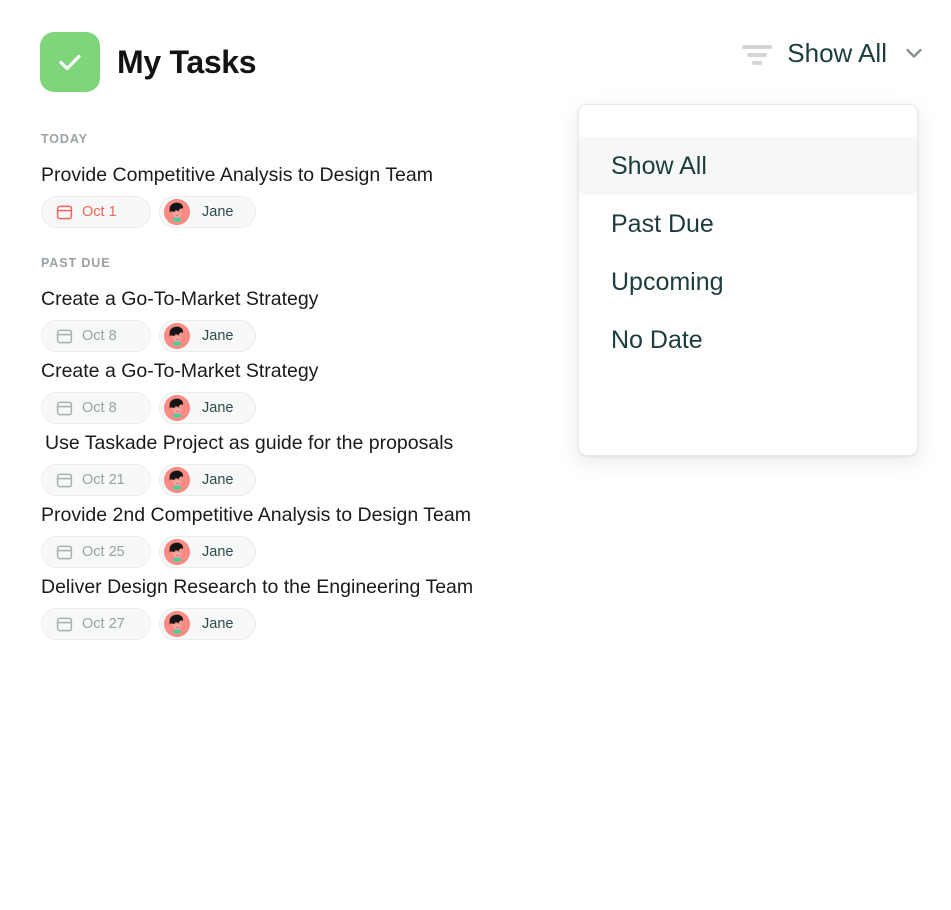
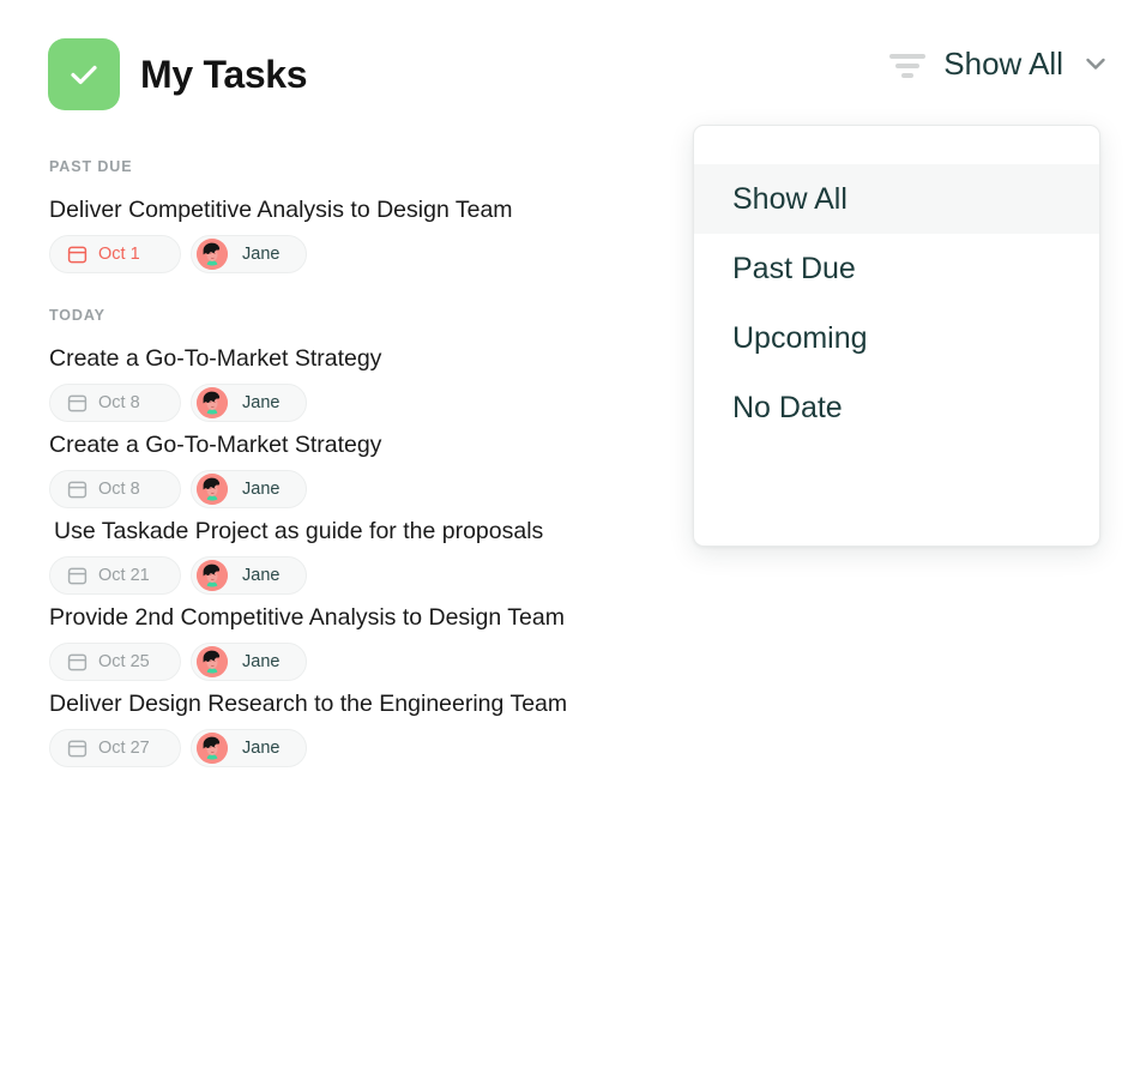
  My Tasks
  Show All
  Show All
  Past Due
  Upcoming
  No Date
- TODAY
+ PAST DUE
- Provide Competitive Analysis to Design Team
+ Deliver Competitive Analysis to Design Team
  Oct 1
  Jane
- PAST DUE
+ TODAY
  Create a Go-To-Market Strategy
  Oct 8
  Jane
  Create a Go-To-Market Strategy
  Oct 8
  Jane
  Use Taskade Project as guide for the proposals
  Oct 21
  Jane
  Provide 2nd Competitive Analysis to Design Team
  Oct 25
  Jane
  Deliver Design Research to the Engineering Team
  Oct 27
  Jane
